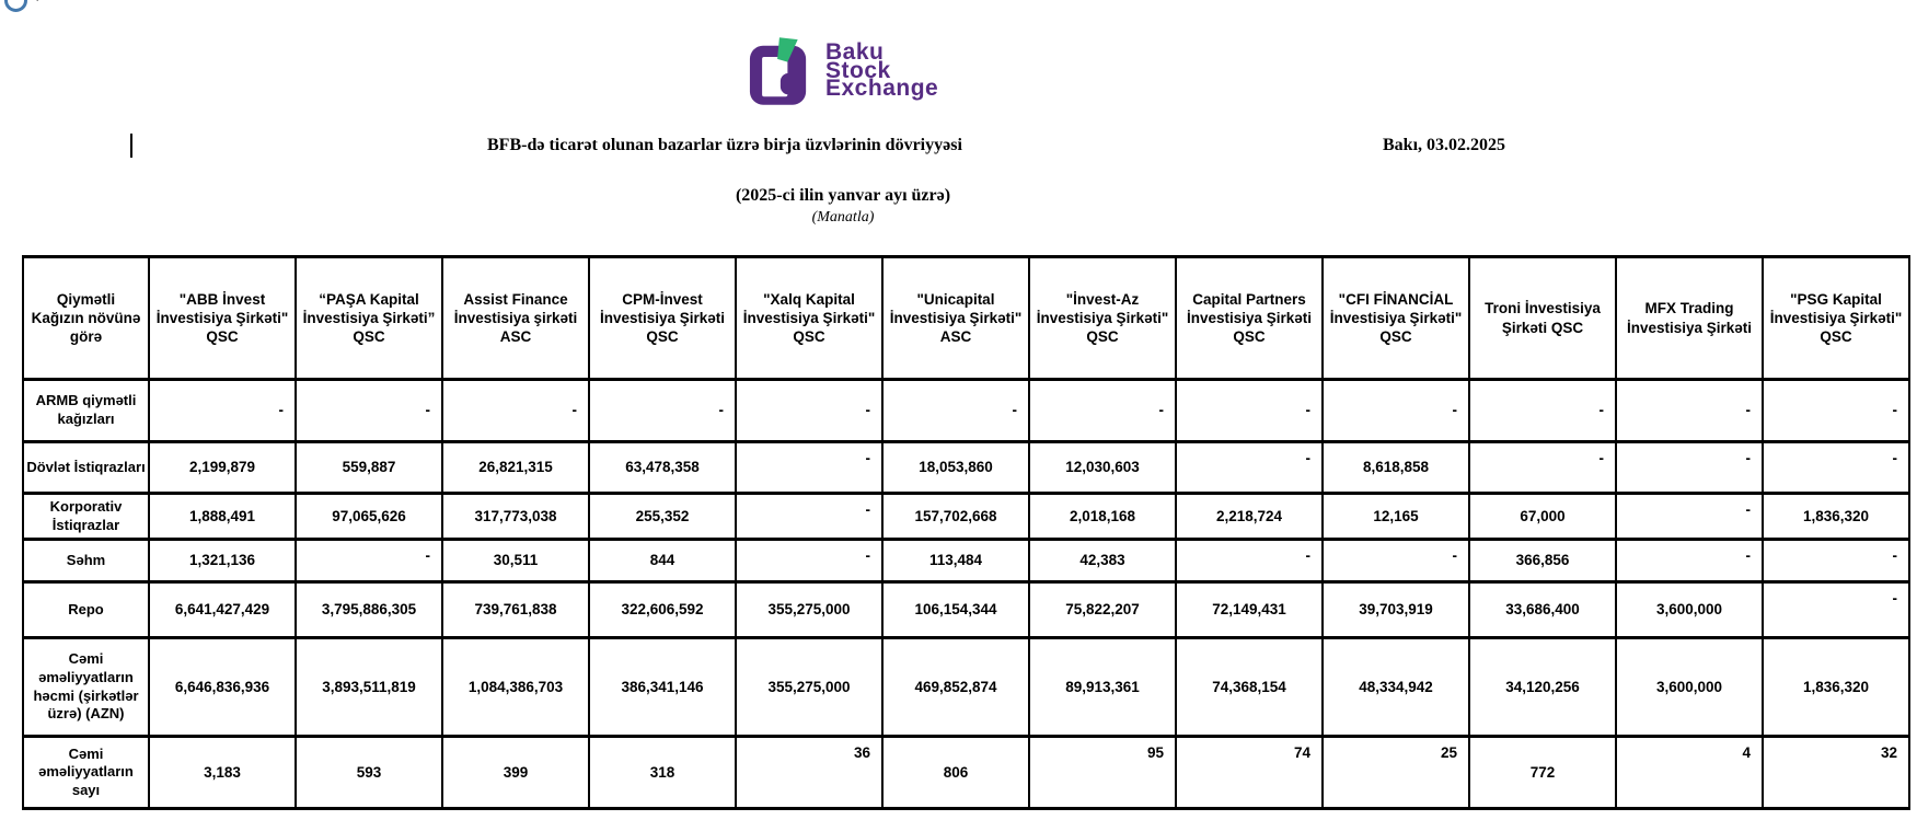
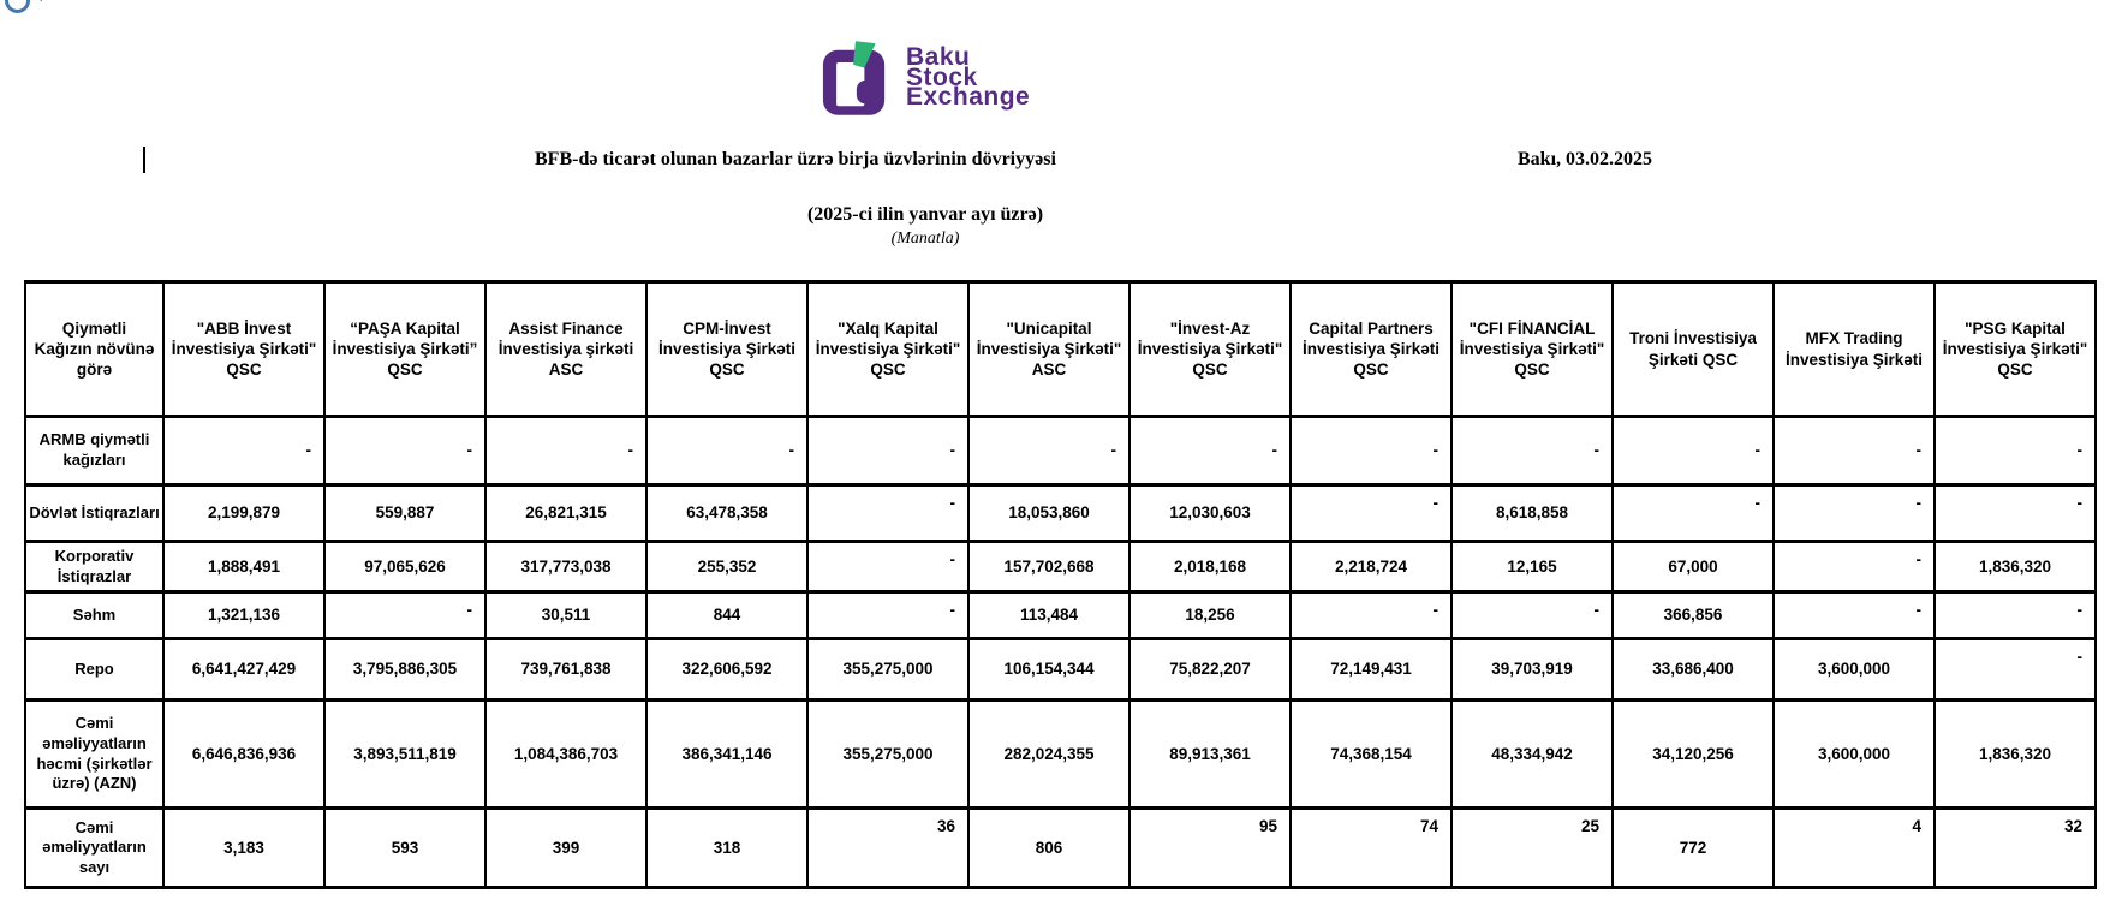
  Baku
  Stock
  Exchange
  BFB-də ticarət olunan bazarlar üzrə birja üzvlərinin dövriyyəsi
  Bakı, 03.02.2025
  (2025-ci ilin yanvar ayı üzrə)
  (Manatla)
  Qiymətli Kağızın növünə görə	"ABB İnvest İnvestisiya Şirkəti" QSC	“PAŞA Kapital İnvestisiya Şirkəti” QSC	Assist Finance İnvestisiya şirkəti ASC	CPM-İnvest İnvestisiya Şirkəti QSC	"Xalq Kapital İnvestisiya Şirkəti" QSC	"Unicapital İnvestisiya Şirkəti" ASC	"İnvest-Az İnvestisiya Şirkəti" QSC	Capital Partners İnvestisiya Şirkəti QSC	"CFI FİNANCİAL İnvestisiya Şirkəti" QSC	Troni İnvestisiya Şirkəti QSC	MFX Trading İnvestisiya Şirkəti	"PSG Kapital İnvestisiya Şirkəti" QSC
  ARMB qiymətli kağızları	-	-	-	-	-	-	-	-	-	-	-	-
  Dövlət İstiqrazları	2,199,879	559,887	26,821,315	63,478,358	-	18,053,860	12,030,603	-	8,618,858	-	-	-
  Korporativ İstiqrazlar	1,888,491	97,065,626	317,773,038	255,352	-	157,702,668	2,018,168	2,218,724	12,165	67,000	-	1,836,320
- Səhm	1,321,136	-	30,511	844	-	113,484	42,383	-	-	366,856	-	-
+ Səhm	1,321,136	-	30,511	844	-	113,484	18,256	-	-	366,856	-	-
  Repo	6,641,427,429	3,795,886,305	739,761,838	322,606,592	355,275,000	106,154,344	75,822,207	72,149,431	39,703,919	33,686,400	3,600,000	-
- Cəmi əməliyyatların həcmi (şirkətlər üzrə) (AZN)	6,646,836,936	3,893,511,819	1,084,386,703	386,341,146	355,275,000	469,852,874	89,913,361	74,368,154	48,334,942	34,120,256	3,600,000	1,836,320
+ Cəmi əməliyyatların həcmi (şirkətlər üzrə) (AZN)	6,646,836,936	3,893,511,819	1,084,386,703	386,341,146	355,275,000	282,024,355	89,913,361	74,368,154	48,334,942	34,120,256	3,600,000	1,836,320
  Cəmi əməliyyatların sayı	3,183	593	399	318	36	806	95	74	25	772	4	32
